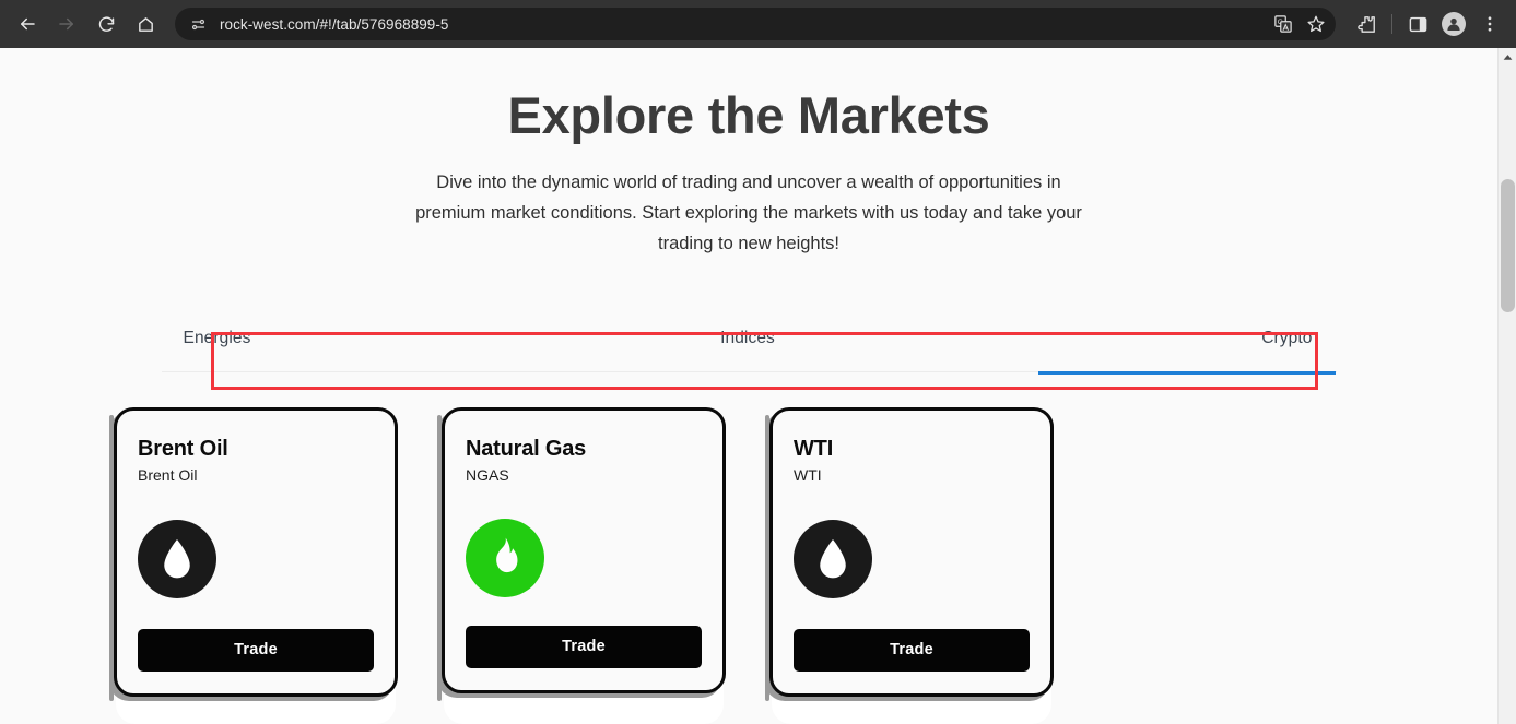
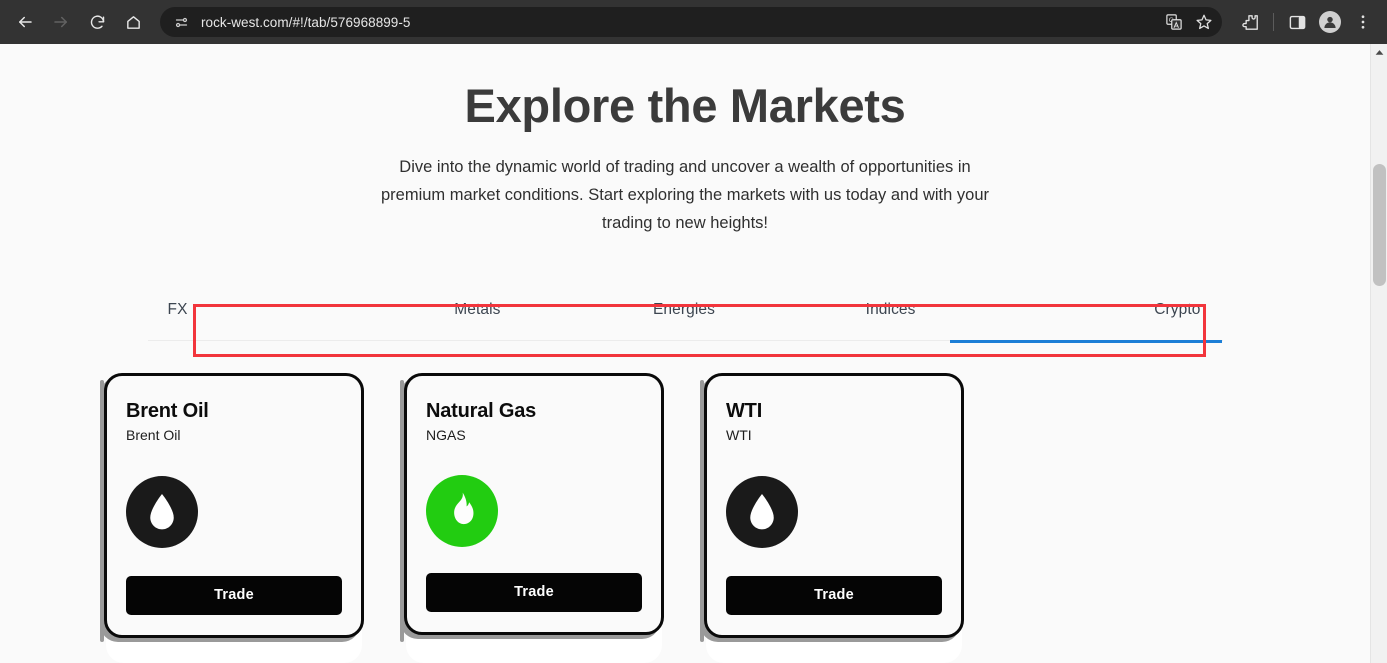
  rock-west.com/#!/tab/576968899-5
  Explore the Markets
- Dive into the dynamic world of trading and uncover a wealth of opportunities in premium market conditions. Start exploring the markets with us today and take your trading to new heights!
+ Dive into the dynamic world of trading and uncover a wealth of opportunities in premium market conditions. Start exploring the markets with us today and with your trading to new heights!
+ FX
+ Metals
  Energies
  Indices
  Crypto
  Brent Oil
  Brent Oil
  Trade
  Natural Gas
  NGAS
  Trade
  WTI
  WTI
  Trade
